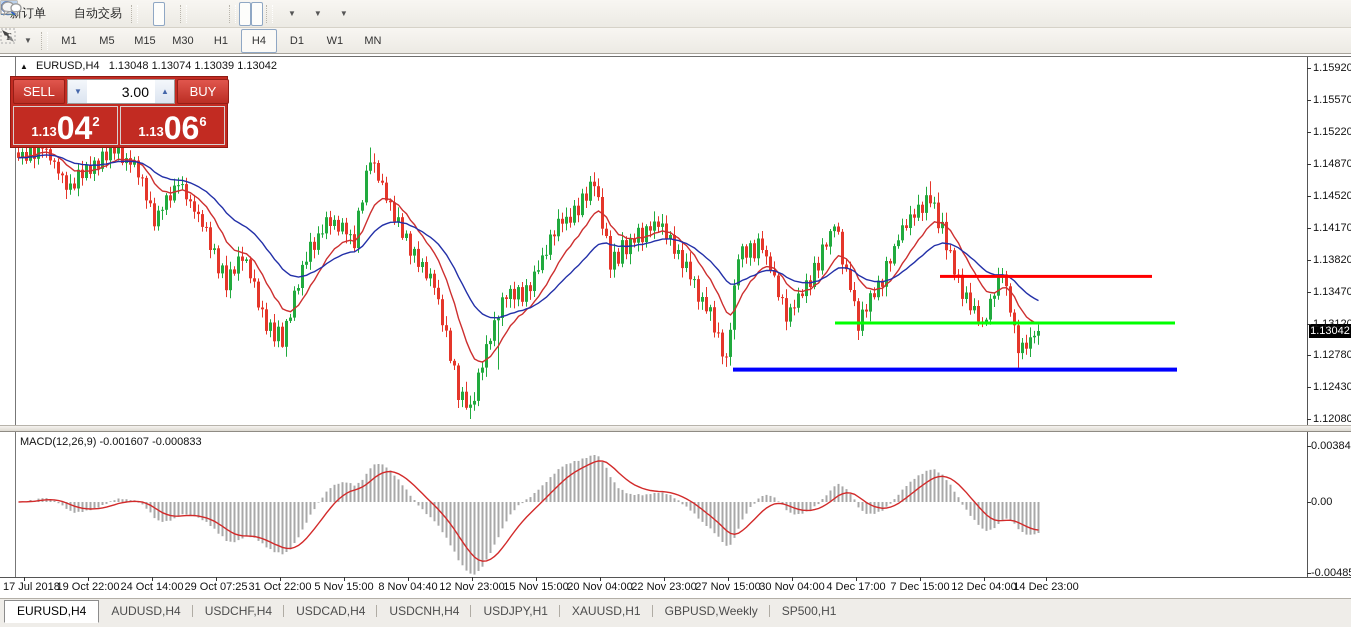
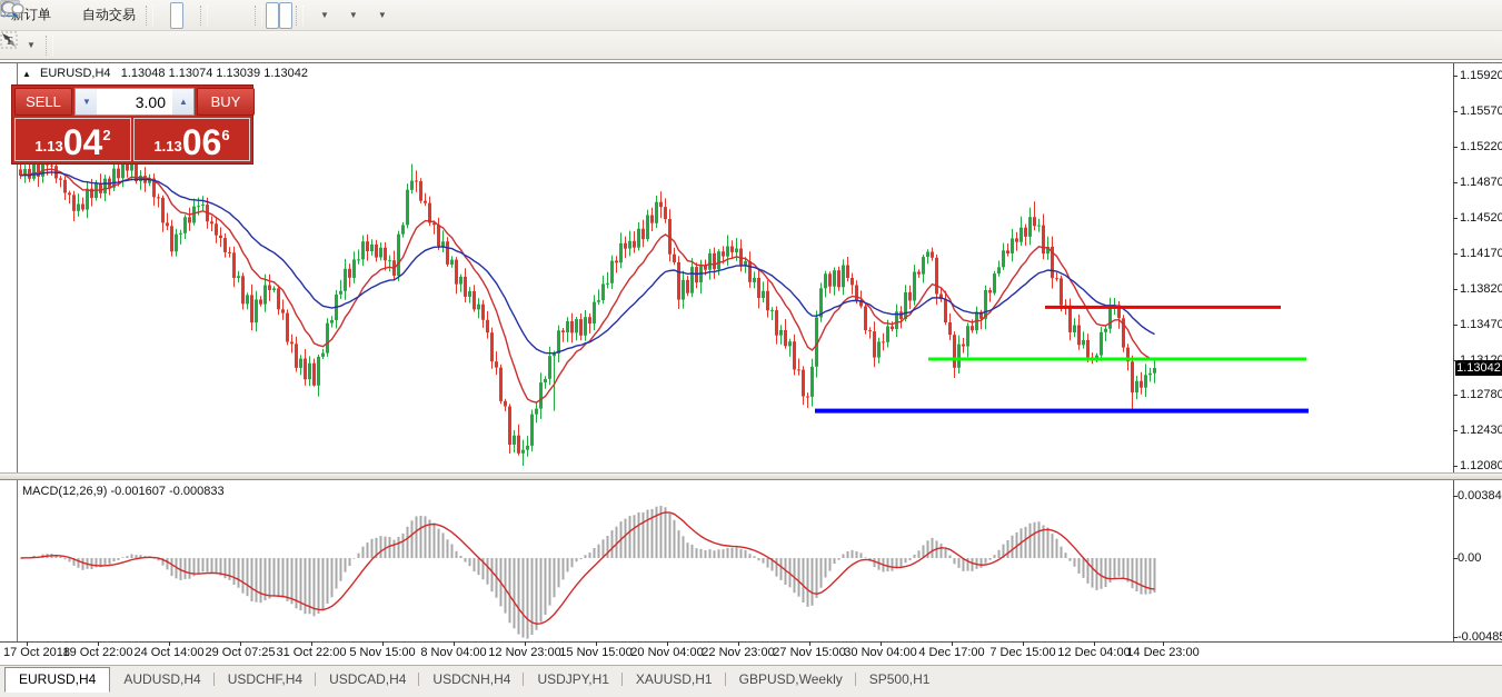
  ▲ EURUSD,H4 1.13048 1.13074 1.13039 1.13042
  MACD(12,26,9) -0.001607 -0.000833
  1.13042
  SELL
  ▼
  3.00
  ▲
  BUY
  1.13
  04
  2
  1.13
  06
  6
  自动交易
  ▼
  ▼
  ▼
  ▼
- M1
- M5
- M15
- M30
- H1
- H4
- D1
- W1
- MN
  EURUSD,H4
  AUDUSD,H4
  USDCHF,H4
  USDCAD,H4
  USDCNH,H4
  USDJPY,H1
  XAUUSD,H1
  GBPUSD,Weekly
  SP500,H1
  1.15920
  1.15570
  1.15220
  1.14870
  1.14520
  1.14170
  1.13820
  1.13470
  1.13120
  1.12780
  1.12430
  1.12080
  0.00384
  0.00
  -0.0048
- 17 Jul 2018
+ 17 Oct 2018
  19 Oct 22:00
  24 Oct 14:00
  29 Oct 07:25
  31 Oct 22:00
  5 Nov 15:00
- 8 Nov 04:40
+ 8 Nov 04:00
  12 Nov 23:00
  15 Nov 15:00
  20 Nov 04:00
  22 Nov 23:00
  27 Nov 15:00
  30 Nov 04:00
  4 Dec 17:00
  7 Dec 15:00
  12 Dec 04:00
  14 Dec 23:00
